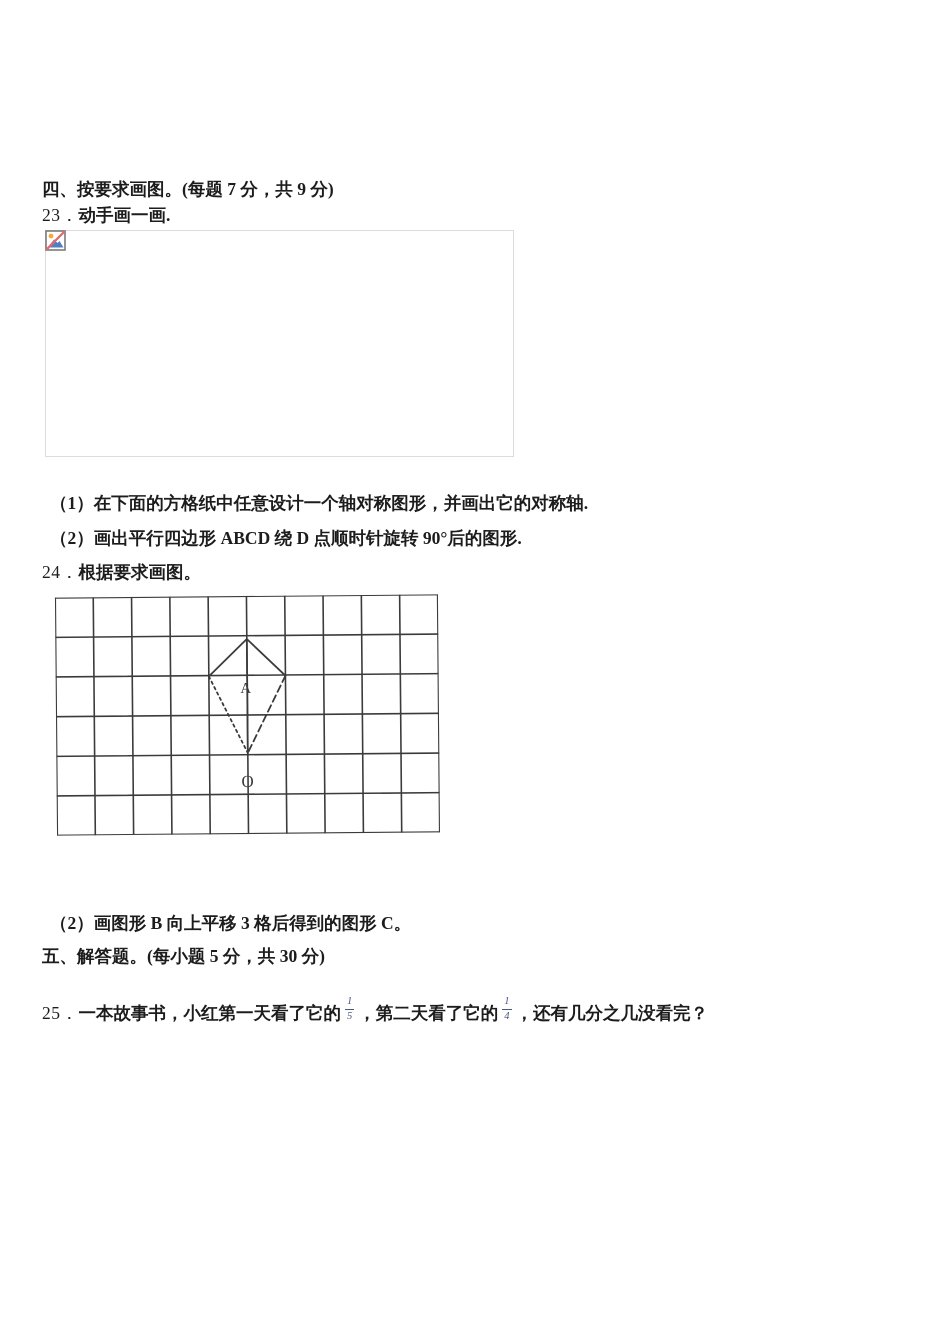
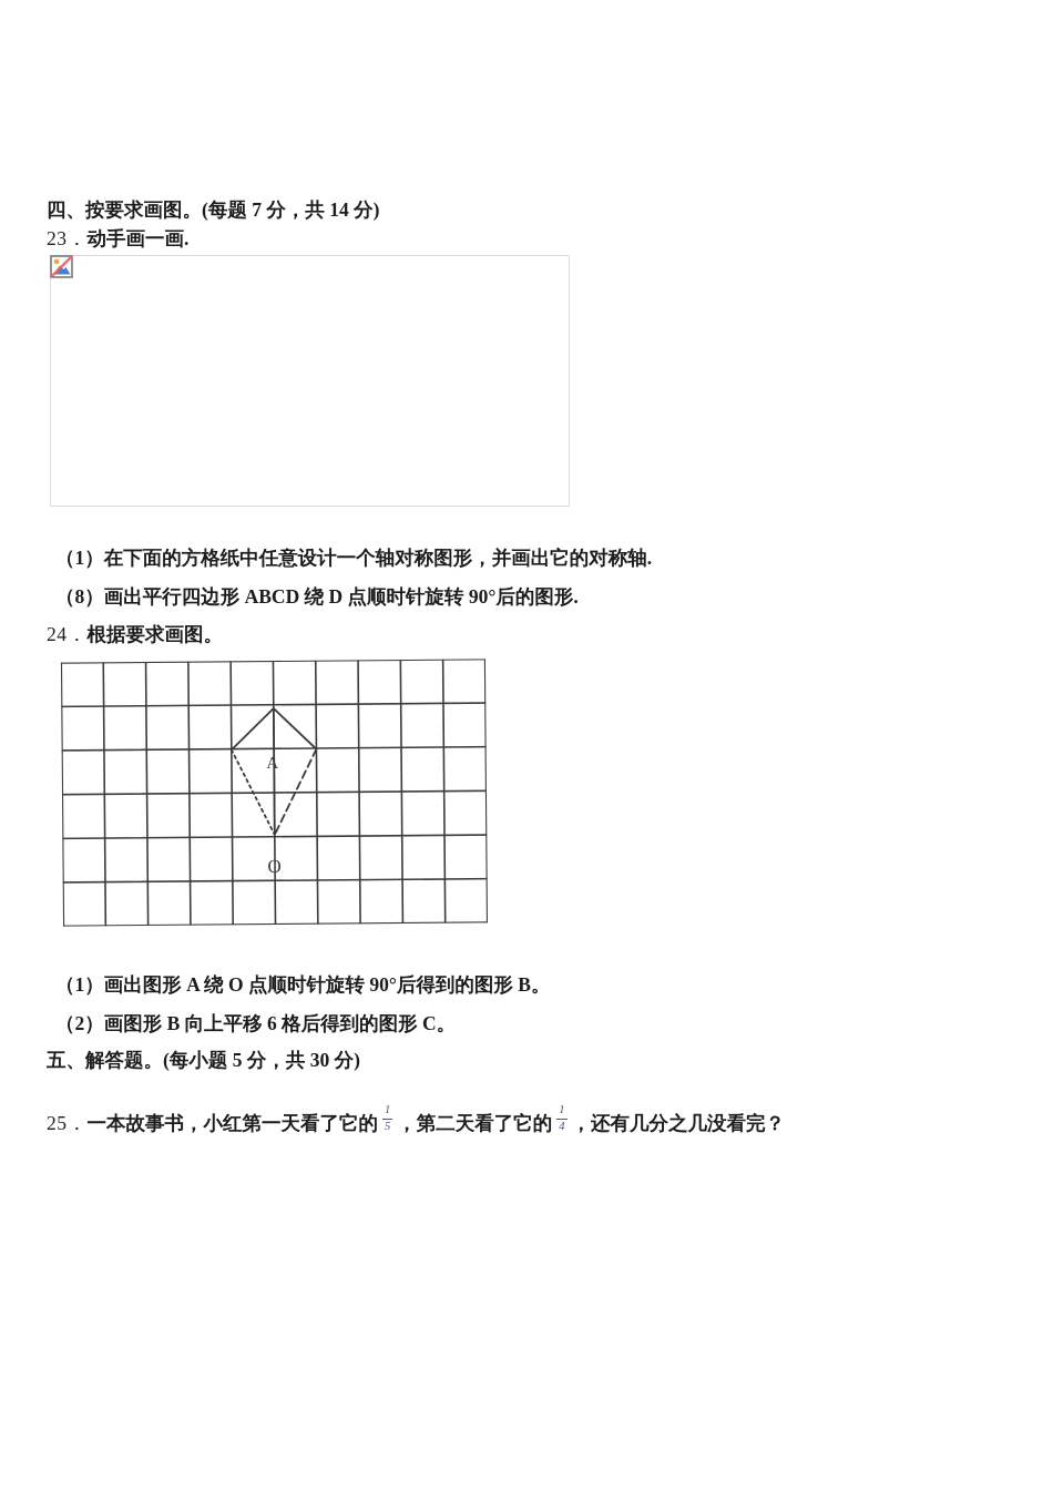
- 四、按要求画图。(每题 7 分，共 9 分)
+ 四、按要求画图。(每题 7 分，共 14 分)
  23．动手画一画.
  （1）在下面的方格纸中任意设计一个轴对称图形，并画出它的对称轴.
- （2）画出平行四边形 ABCD 绕 D 点顺时针旋转 90°后的图形.
+ （8）画出平行四边形 ABCD 绕 D 点顺时针旋转 90°后的图形.
  24．根据要求画图。
  A
  O
+ （1）画出图形 A 绕 O 点顺时针旋转 90°后得到的图形 B。
- （2）画图形 B 向上平移 3 格后得到的图形 C。
+ （2）画图形 B 向上平移 6 格后得到的图形 C。
  五、解答题。(每小题 5 分，共 30 分)
  25．一本故事书，小红第一天看了它的
  1
  5
  ，第二天看了它的
  1
  4
  ，还有几分之几没看完？
